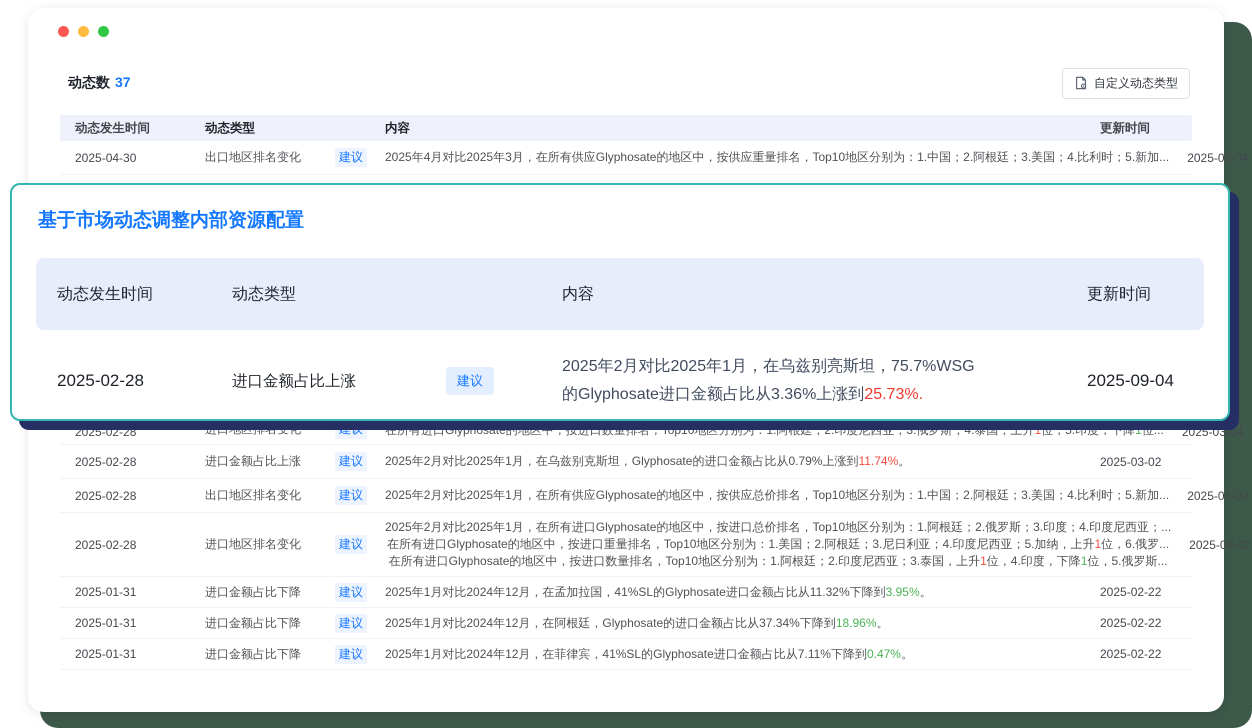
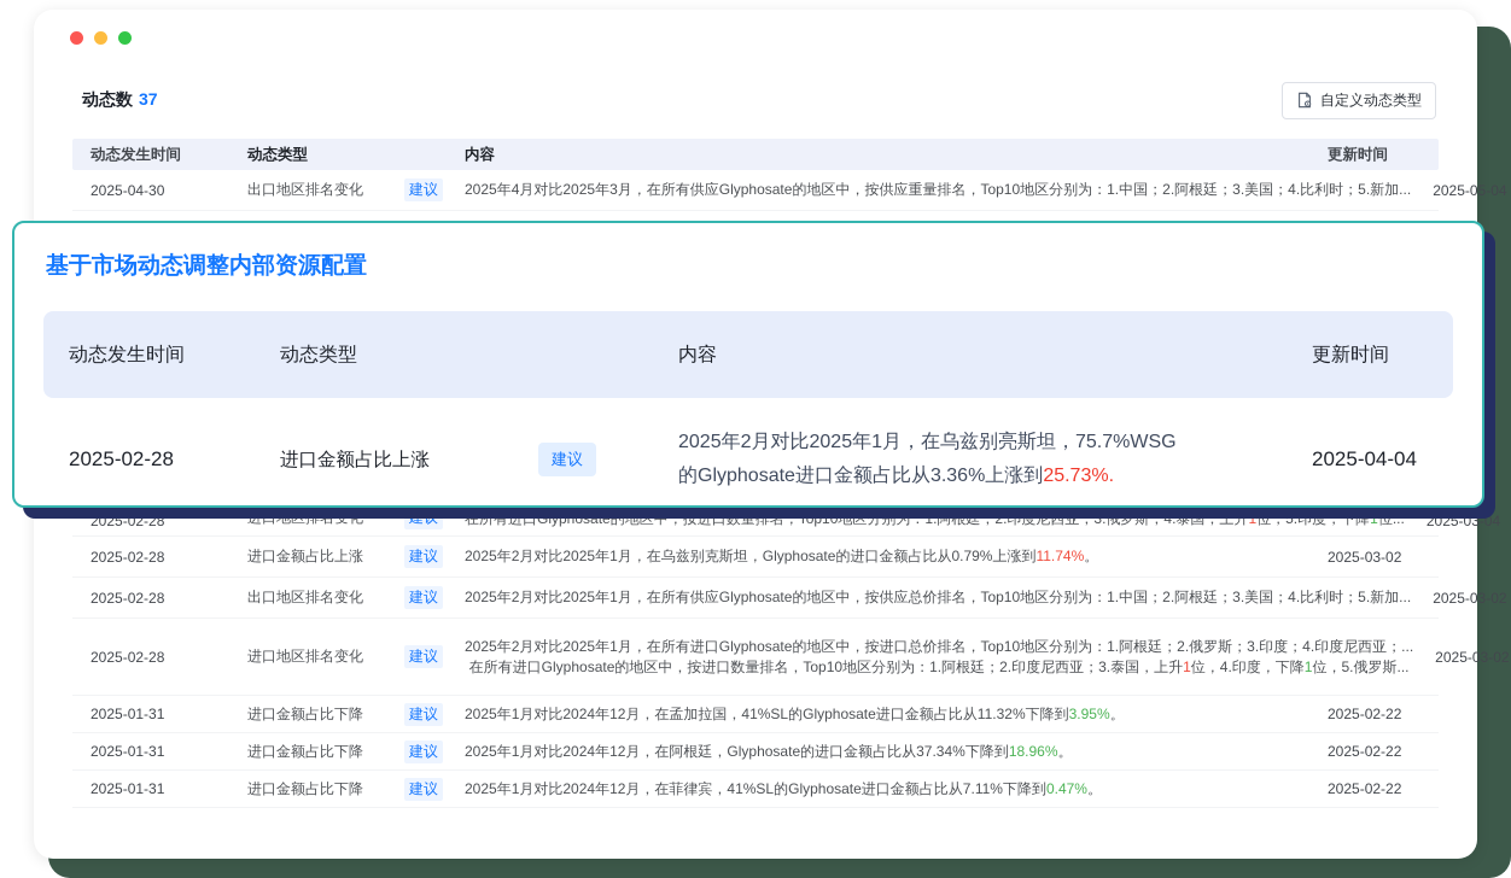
  动态数 37
  自定义动态类型
  动态发生时间
  动态类型
  内容
  更新时间
  2025-04-30
  出口地区排名变化
  建议
  2025年4月对比2025年3月，在所有供应Glyphosate的地区中，按供应重量排名，Top10地区分别为：1.中国；2.阿根廷；3.美国；4.比利时；5.新加...
  2025-05-04
  2025-02-28
  进口地区排名变化
  建议
  在所有进口Glyphosate的地区中，按进口数量排名，Top10地区分别为：1.阿根廷；2.印度尼西亚；3.俄罗斯；4.泰国，上升1位，5.印度，下降1位...
  2025-03-04
  2025-02-28
  进口金额占比上涨
  建议
  2025年2月对比2025年1月，在乌兹别克斯坦，Glyphosate的进口金额占比从0.79%上涨到11.74%。
  2025-03-02
  2025-02-28
  出口地区排名变化
  建议
  2025年2月对比2025年1月，在所有供应Glyphosate的地区中，按供应总价排名，Top10地区分别为：1.中国；2.阿根廷；3.美国；4.比利时；5.新加...
  2025-03-02
  2025-02-28
  进口地区排名变化
  建议
  2025年2月对比2025年1月，在所有进口Glyphosate的地区中，按进口总价排名，Top10地区分别为：1.阿根廷；2.俄罗斯；3.印度；4.印度尼西亚；...
- 在所有进口Glyphosate的地区中，按进口重量排名，Top10地区分别为：1.美国；2.阿根廷；3.尼日利亚；4.印度尼西亚；5.加纳，上升1位，6.俄罗...
  在所有进口Glyphosate的地区中，按进口数量排名，Top10地区分别为：1.阿根廷；2.印度尼西亚；3.泰国，上升1位，4.印度，下降1位，5.俄罗斯...
  2025-03-02
  2025-01-31
  进口金额占比下降
  建议
  2025年1月对比2024年12月，在孟加拉国，41%SL的Glyphosate进口金额占比从11.32%下降到3.95%。
  2025-02-22
  2025-01-31
  进口金额占比下降
  建议
  2025年1月对比2024年12月，在阿根廷，Glyphosate的进口金额占比从37.34%下降到18.96%。
  2025-02-22
  2025-01-31
  进口金额占比下降
  建议
  2025年1月对比2024年12月，在菲律宾，41%SL的Glyphosate进口金额占比从7.11%下降到0.47%。
  2025-02-22
  基于市场动态调整内部资源配置
  动态发生时间
  动态类型
  内容
  更新时间
  2025-02-28
  进口金额占比上涨
  建议
  2025年2月对比2025年1月，在乌兹别亮斯坦，75.7%WSG
  的Glyphosate进口金额占比从3.36%上涨到25.73%.
- 2025-09-04
+ 2025-04-04
